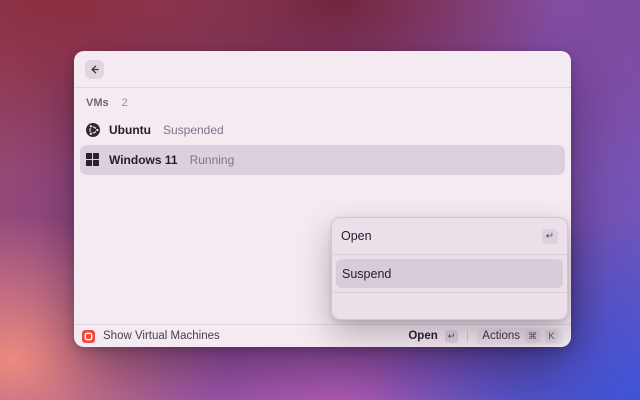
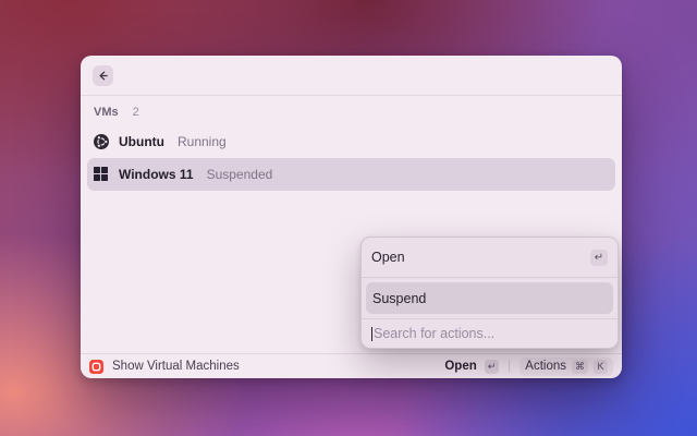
  VMs
  2
  Ubuntu
- Suspended
+ Running
  Windows 11
- Running
+ Suspended
  Open
  ↵
  Suspend
+ Search for actions...
  Show Virtual Machines
  Open
  ↵
  Actions
  ⌘
  K
